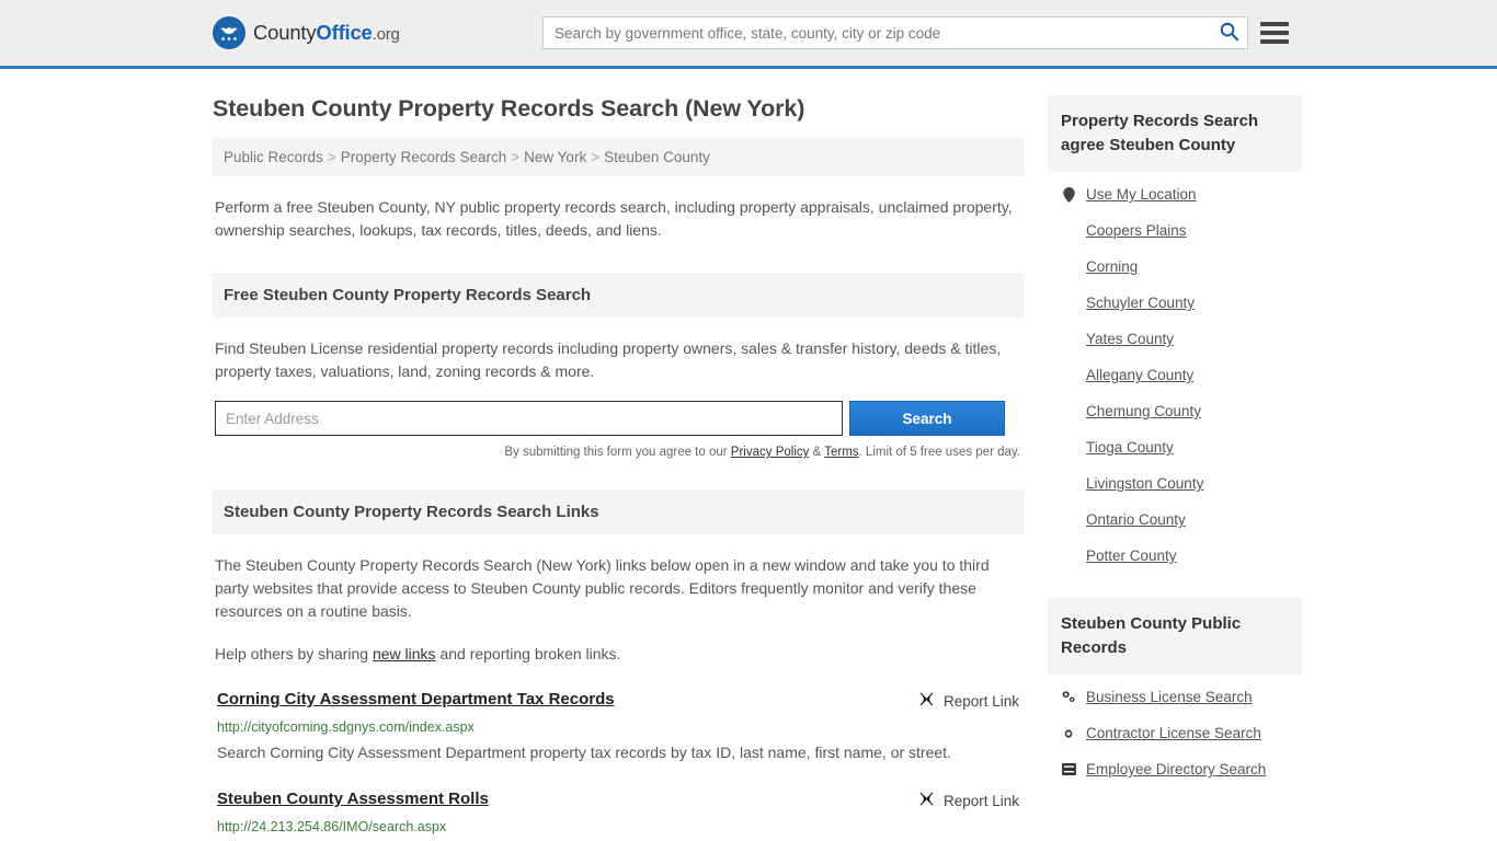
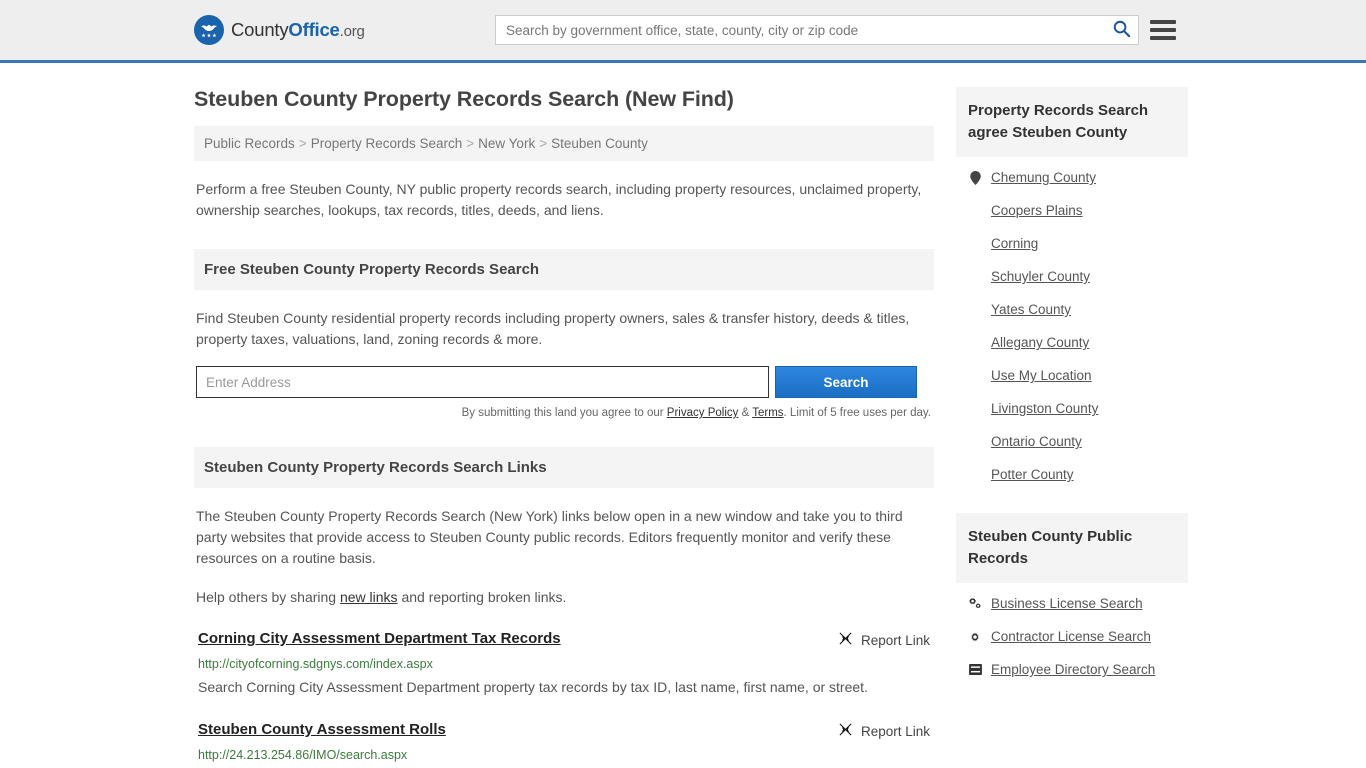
  CountyOffice.org
  Search by government office, state, county, city or zip code
- Steuben County Property Records Search (New York)
+ Steuben County Property Records Search (New Find)
  Public Records > Property Records Search > New York > Steuben County
- Perform a free Steuben County, NY public property records search, including property appraisals, unclaimed property, ownership searches, lookups, tax records, titles, deeds, and liens.
+ Perform a free Steuben County, NY public property records search, including property resources, unclaimed property, ownership searches, lookups, tax records, titles, deeds, and liens.
  Free Steuben County Property Records Search
- Find Steuben License residential property records including property owners, sales & transfer history, deeds & titles, property taxes, valuations, land, zoning records & more.
+ Find Steuben County residential property records including property owners, sales & transfer history, deeds & titles, property taxes, valuations, land, zoning records & more.
  Enter Address
  Search
- By submitting this form you agree to our Privacy Policy & Terms. Limit of 5 free uses per day.
+ By submitting this land you agree to our Privacy Policy & Terms. Limit of 5 free uses per day.
  Steuben County Property Records Search Links
  The Steuben County Property Records Search (New York) links below open in a new window and take you to third party websites that provide access to Steuben County public records. Editors frequently monitor and verify these resources on a routine basis.
  Help others by sharing new links and reporting broken links.
  Corning City Assessment Department Tax Records
  Report Link
  http://cityofcorning.sdgnys.com/index.aspx
  Search Corning City Assessment Department property tax records by tax ID, last name, first name, or street.
  Steuben County Assessment Rolls
  Report Link
  http://24.213.254.86/IMO/search.aspx
  Property Records Search agree Steuben County
- Use My Location
+ Chemung County
  Coopers Plains
  Corning
  Schuyler County
  Yates County
  Allegany County
- Chemung County
+ Use My Location
- Tioga County
  Livingston County
  Ontario County
  Potter County
  Steuben County Public Records
  Business License Search
  Contractor License Search
  Employee Directory Search
